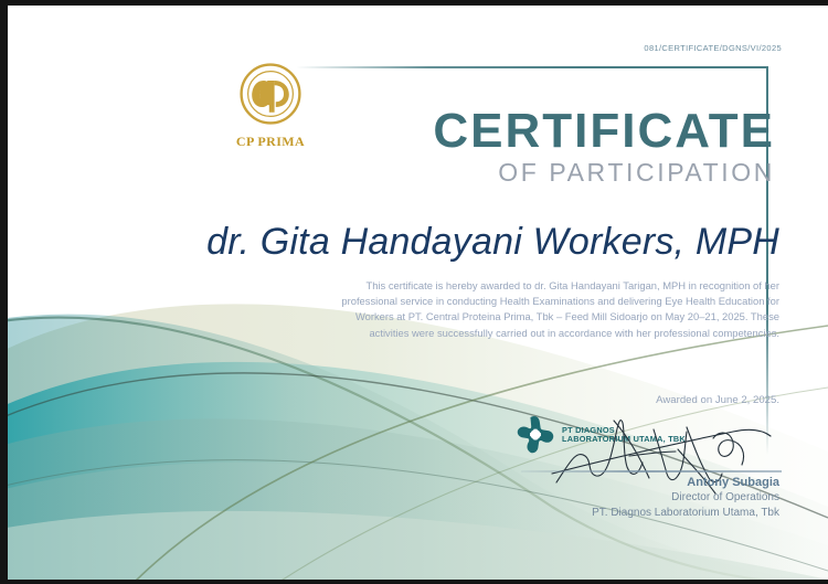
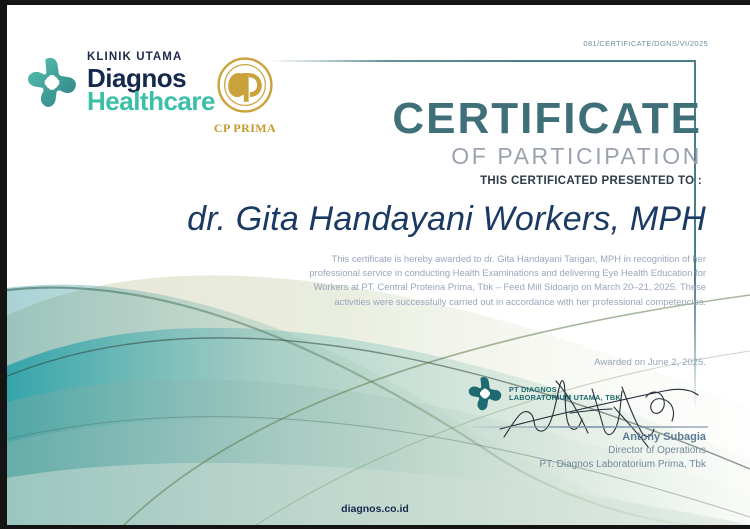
  081/CERTIFICATE/DGNS/VI/2025
+ KLINIK UTAMA
+ Diagnos
+ Healthcare
  CP PRIMA
  CERTIFICATE
  OF PARTICIPATION
+ THIS CERTIFICATED PRESENTED TO :
  dr. Gita Handayani Workers, MPH
- This certificate is hereby awarded to dr. Gita Handayani Tarigan, MPH in recognition of her professional service in conducting Health Examinations and delivering Eye Health Education for Workers at PT. Central Proteina Prima, Tbk – Feed Mill Sidoarjo on May 20–21, 2025. These activities were successfully carried out in accordance with her professional competencies.
+ This certificate is hereby awarded to dr. Gita Handayani Tarigan, MPH in recognition of her professional service in conducting Health Examinations and delivering Eye Health Education for Workers at PT. Central Proteina Prima, Tbk – Feed Mill Sidoarjo on March 20–21, 2025. These activities were successfully carried out in accordance with her professional competencies.
  Awarded on June 2, 2025.
  PT DIAGNOS
  LABORATORIU UTAMA, TBK
  Antony Subagia
  Director of Operations
- PT. Diagnos Laboratorium Utama, Tbk
+ PT. Diagnos Laboratorium Prima, Tbk
+ diagnos.co.id
